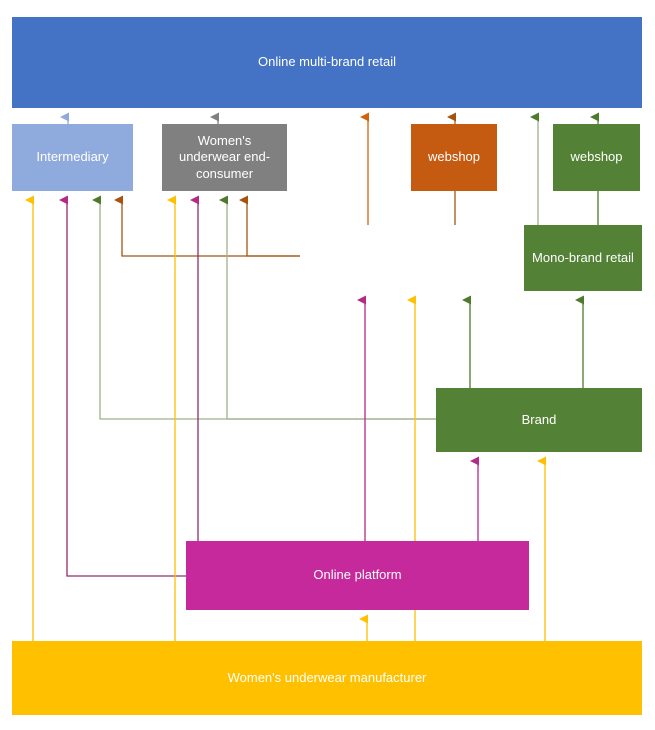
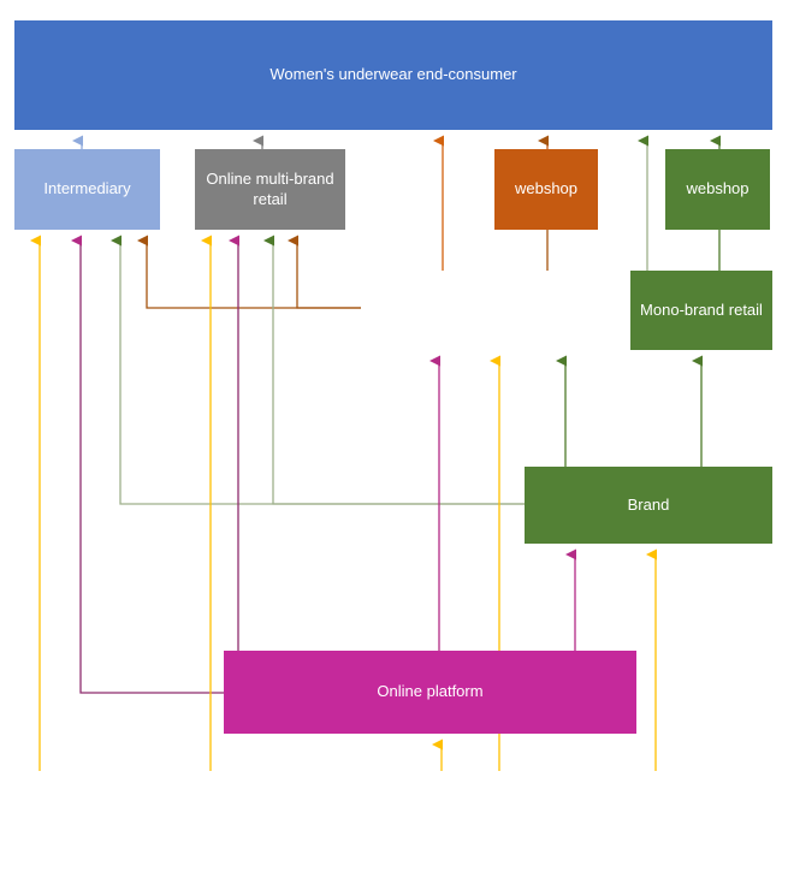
- Online multi-brand retail
+ Women's underwear end-consumer
  Intermediary
- Women's underwear end-consumer
+ Online multi-brand retail
  webshop
  webshop
  Mono-brand retail
  Brand
  Online platform
- Women's underwear manufacturer
